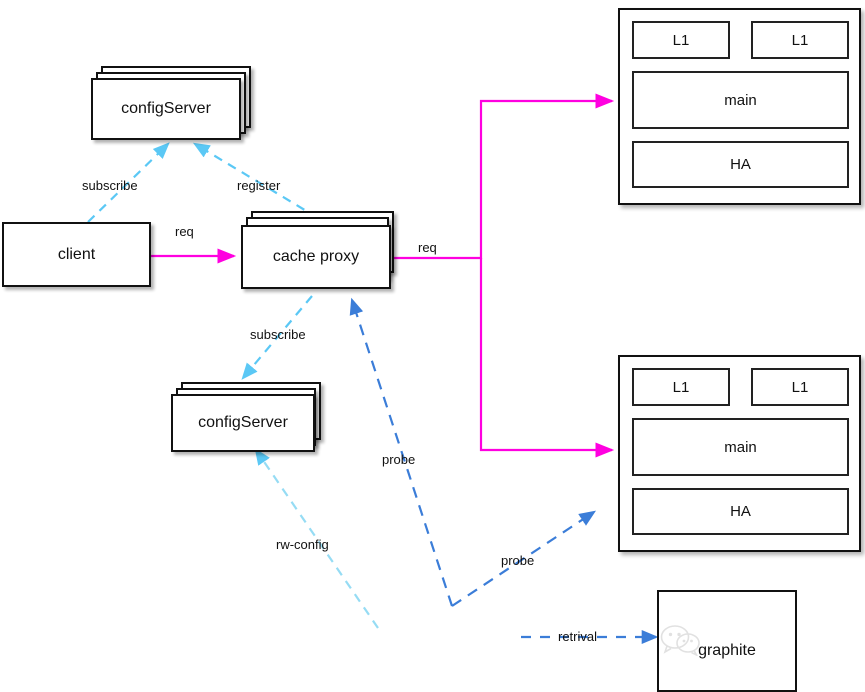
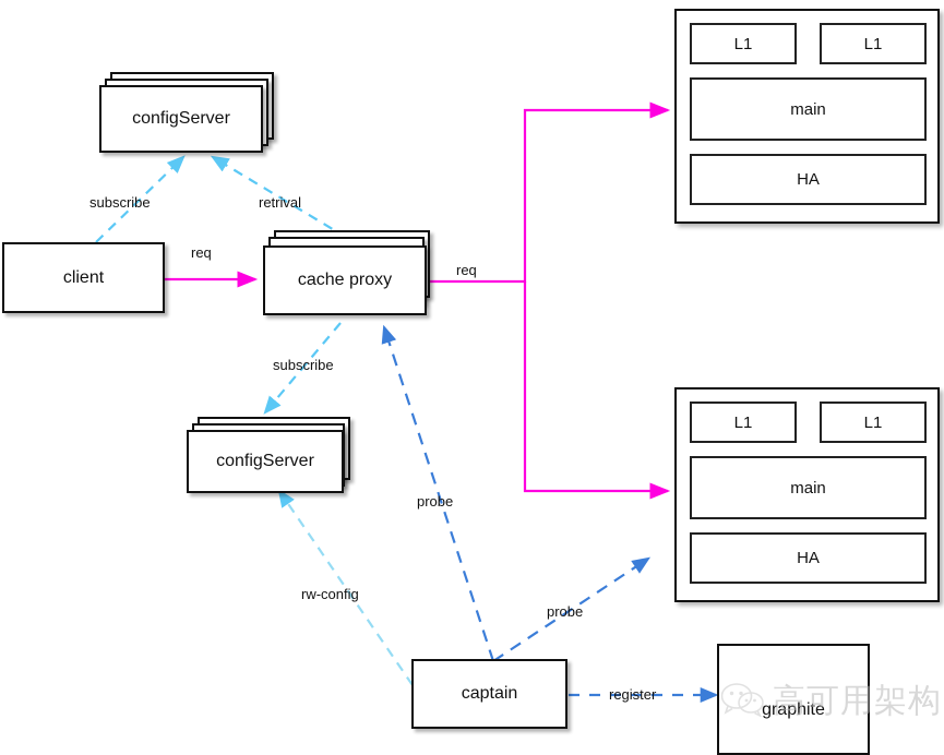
  configServer
  client
  cache proxy
  configServer
+ captain
  graphite
  L1
  L1
  main
  HA
  L1
  L1
  main
  HA
  subscribe
- register
+ retrival
  req
  req
  subscribe
  probe
  probe
  rw-config
- retrival
+ register
+ 高可用架构
